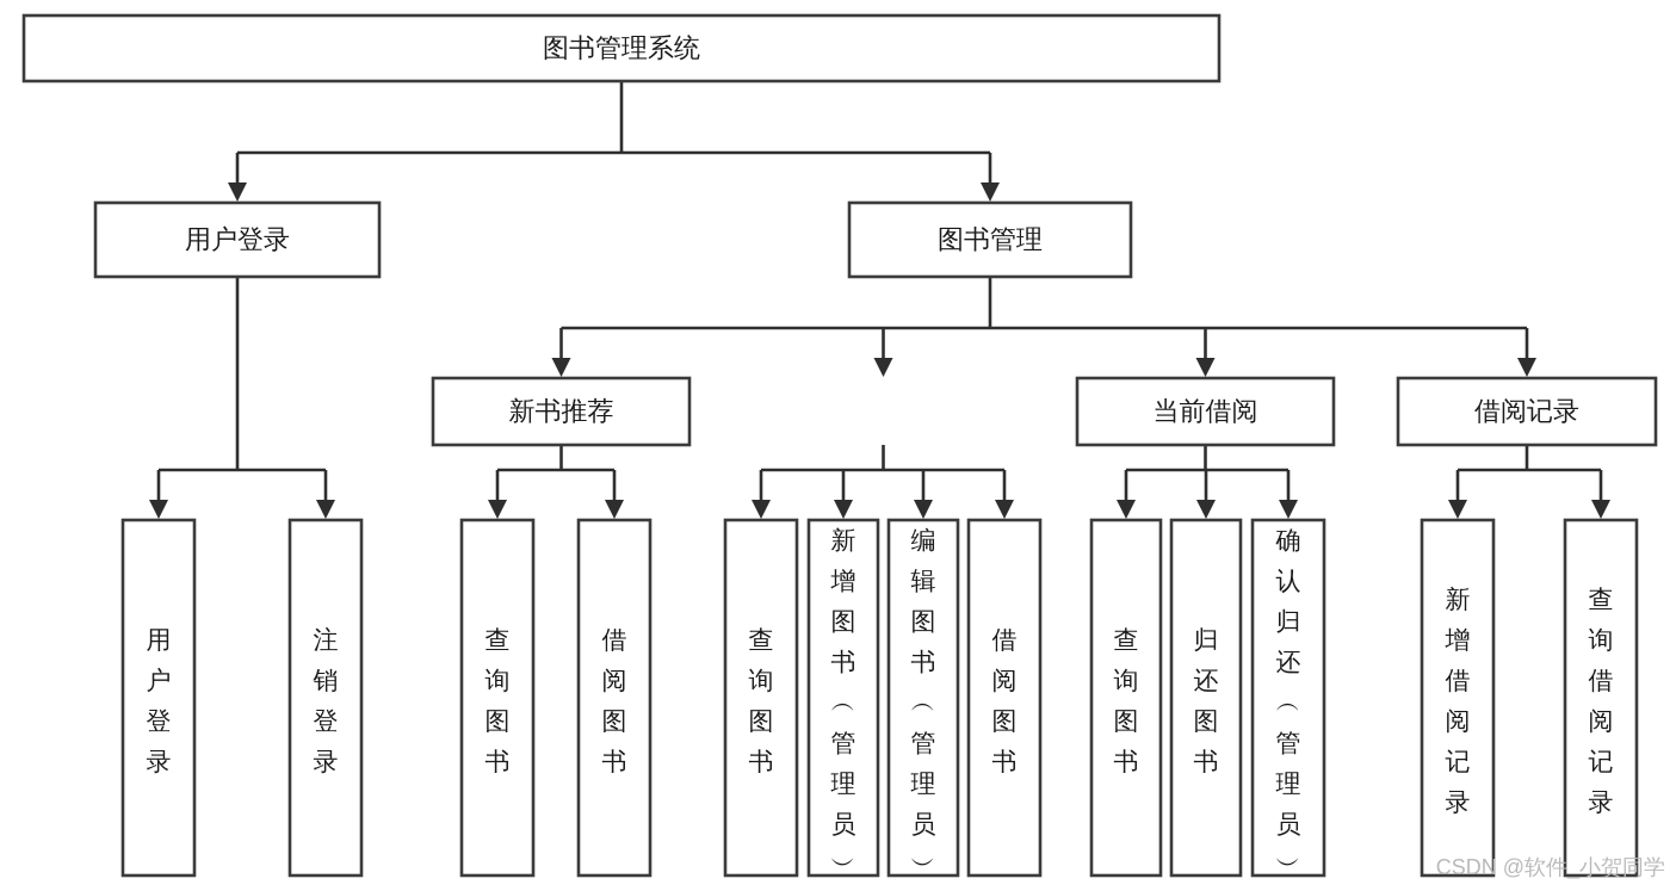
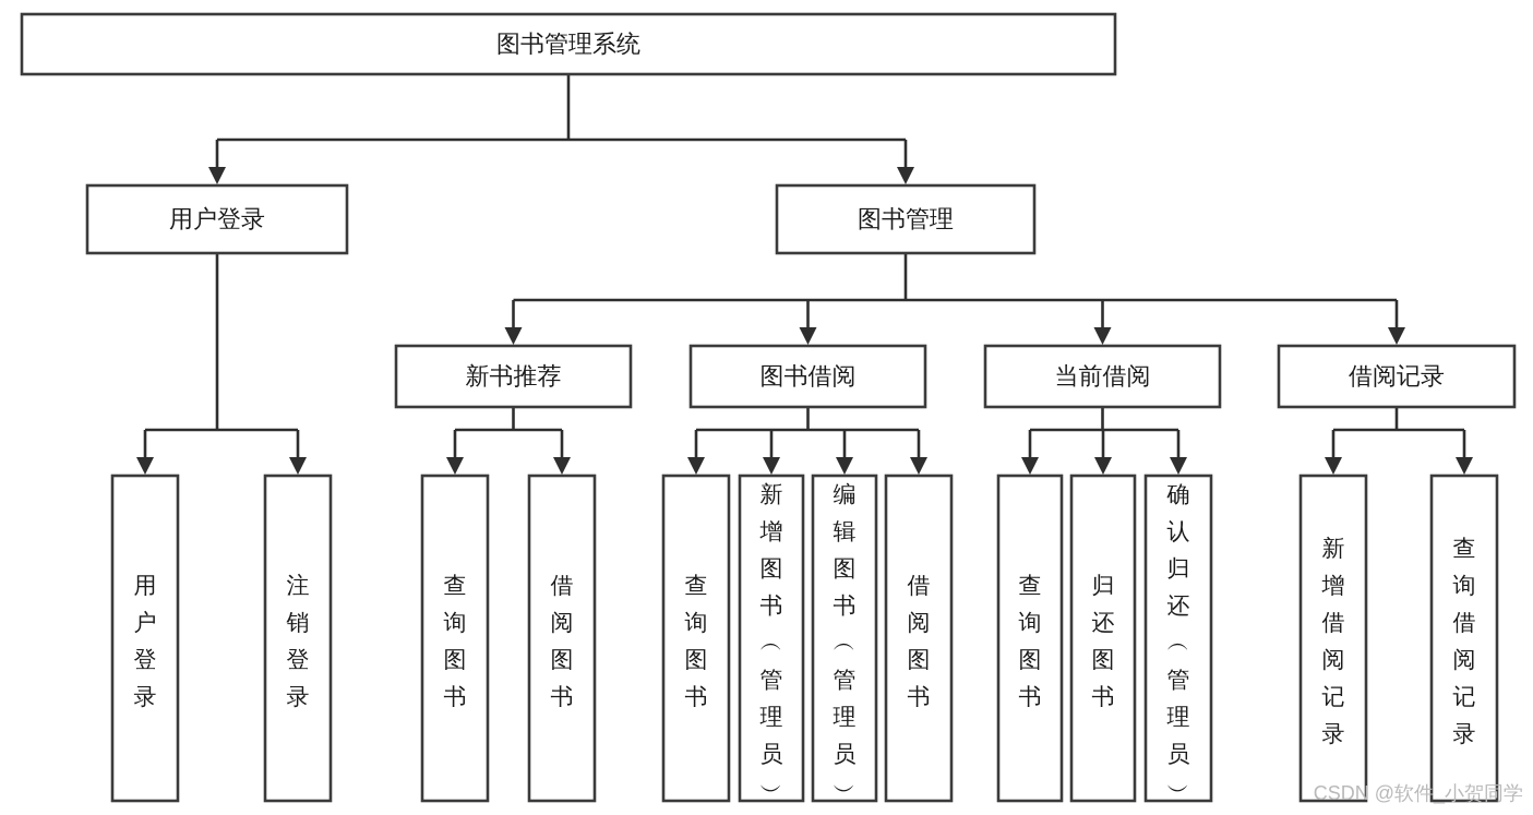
  图书管理系统
  用户登录
  图书管理
  新书推荐
+ 图书借阅
  当前借阅
  借阅记录
  用户登录
  注销登录
  查询图书
  借阅图书
  查询图书
  新增图书 ︵ 管理员 ︶
  编辑图书 ︵ 管理员 ︶
  借阅图书
  查询图书
  归还图书
  确认归还 ︵ 管理员 ︶
  新增借阅记录
  查询借阅记录
  CSDN @软件_小贺同学
